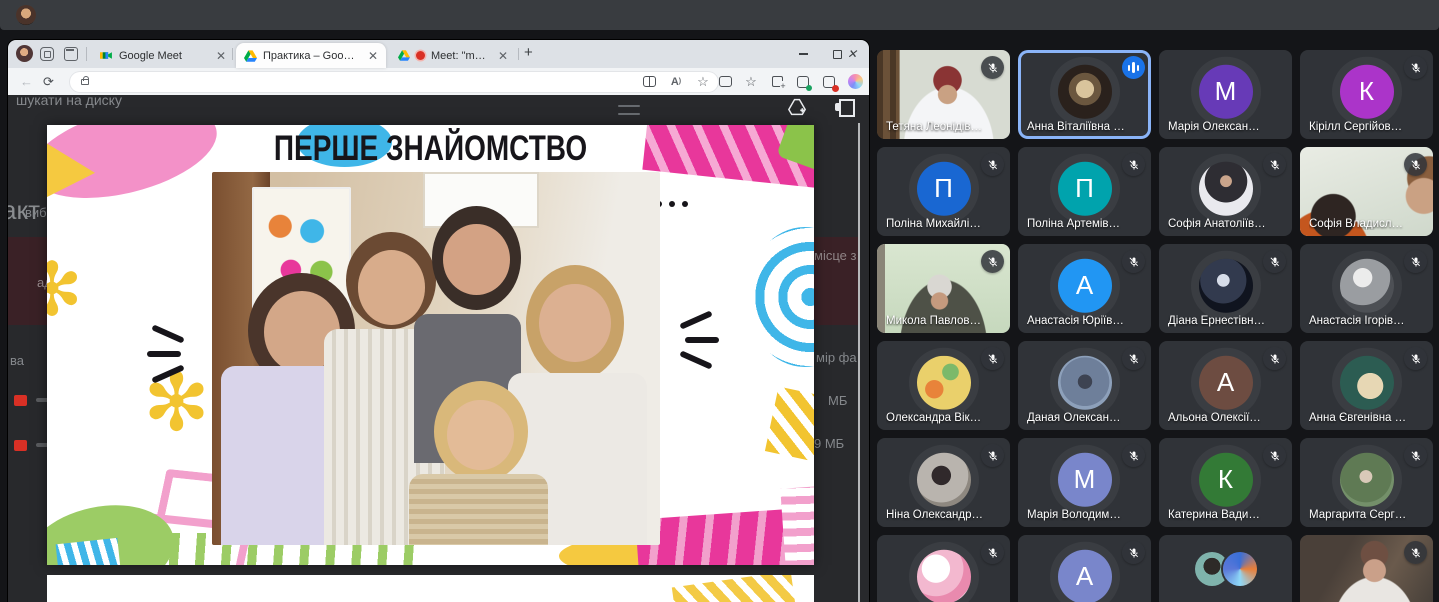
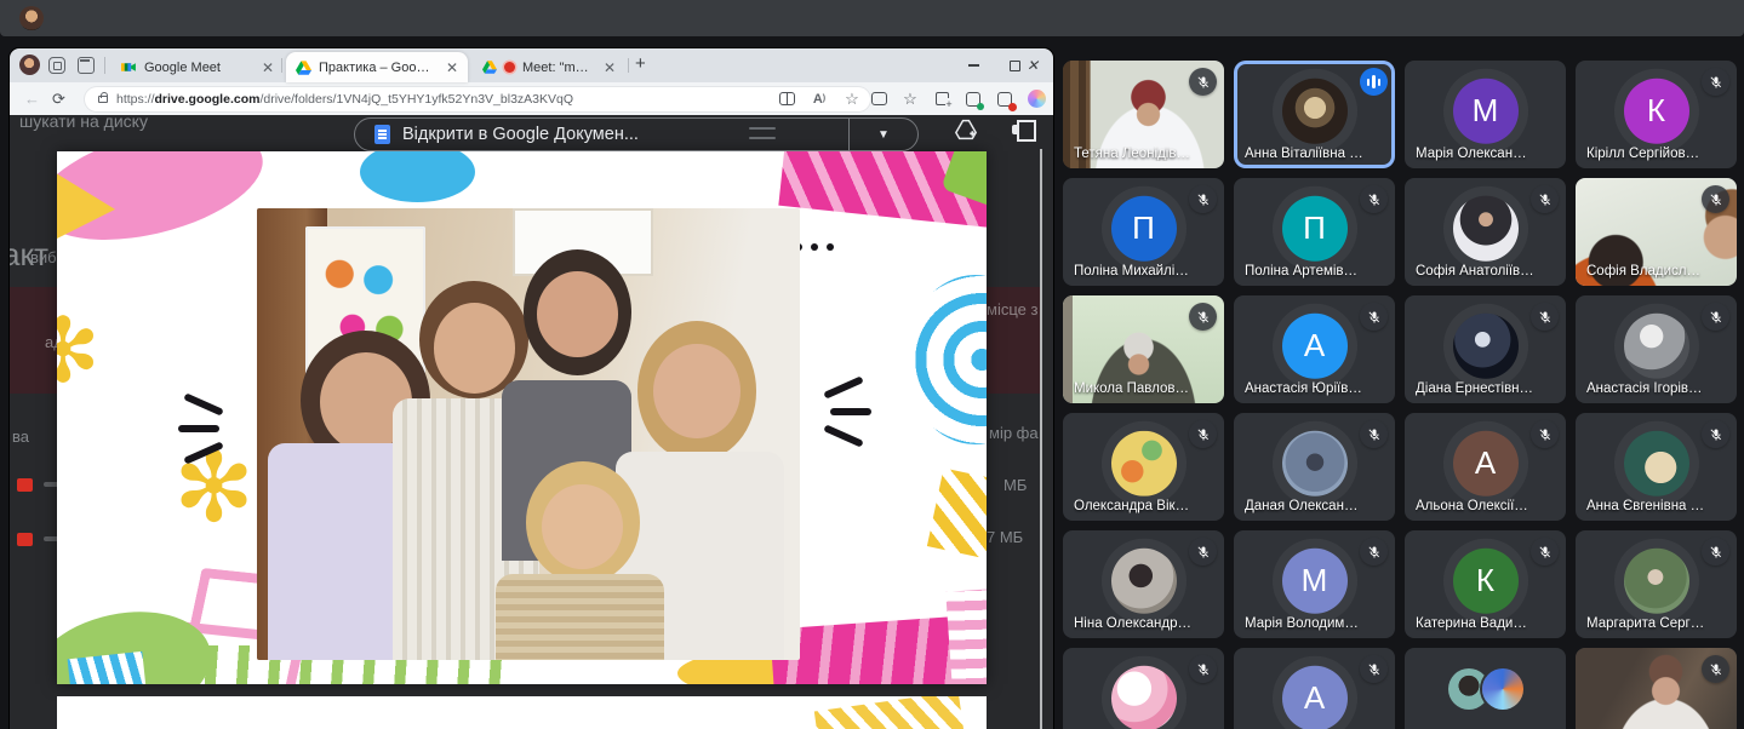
  Google Meet
  ✕
  Практика – Google
  ✕
  ✕
  +
  ✕
  ←
  ⟳
+ https://drive.google.com/drive/folders/1VN4jQ_t5YHY1yfk52Yn3V_bl3zA3KVqQ
  A
  ☆
  ☆
  шукати на диску
  акт
  виб
  місце з
  ва
  мір фа
  МБ
- 9 МБ
+ 7 МБ
+ Відкрити в Google Докумен...
+ ▼
  ✻
  ✻
- ПЕРШЕ ЗНАЙОМСТВО
  Тетяна Леонідівна
  Анна Віталіївна Бі
  М
  Марія Олександрі.
  К
  Кірілл Сергійович
  П
  Поліна Михайлівн
  П
  Поліна Артемівна
  Софія Анатоліївна
  Софія Владиславі
  Микола Павлович
  А
  Анастасія Юріївна
  Діана Ернестівна
  Анастасія Ігорівна
  Олександра Вікто.
  Даная Олександрі
  А
  Альона Олексіївна
  Анна Євгенівна Ан
  Ніна Олександрівн
  М
  Марія Володимирі
  К
  Катерина Вадимів
  Маргарита Сергіїв
  А
